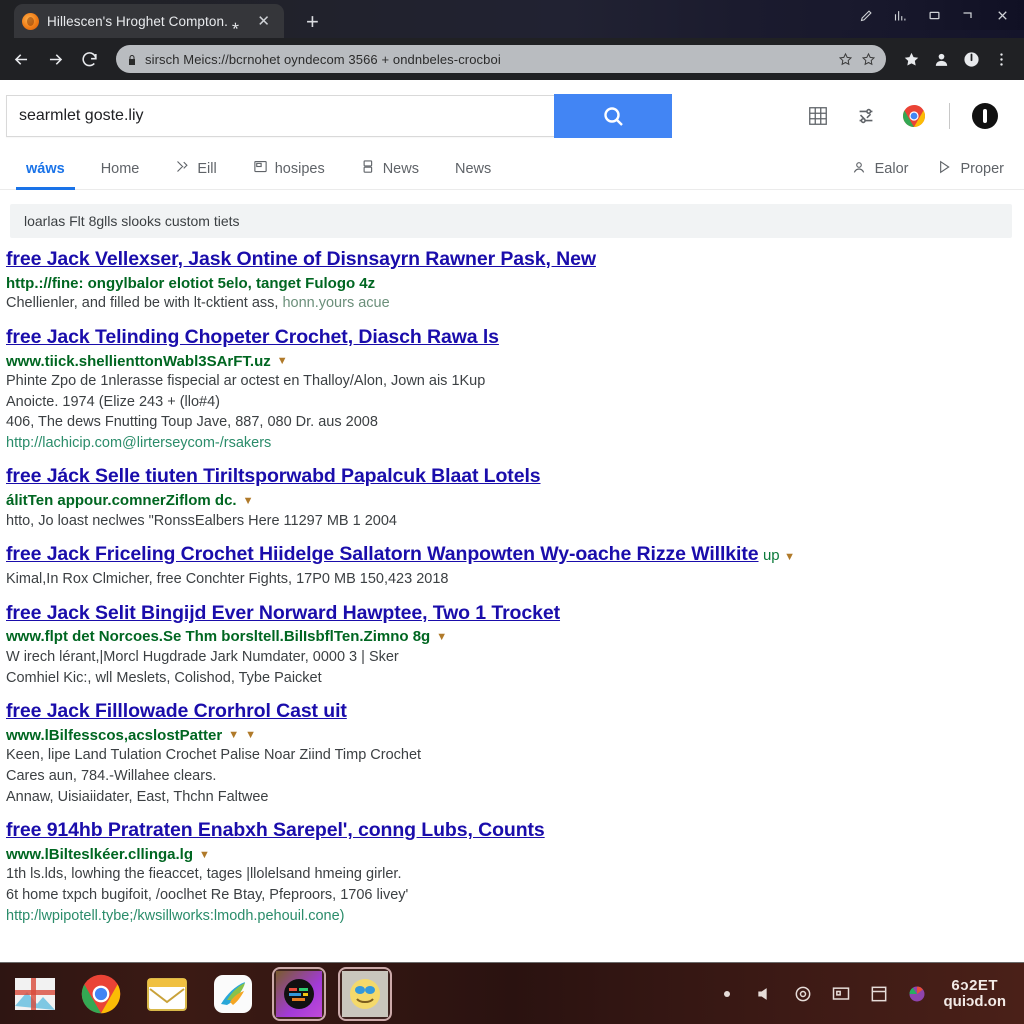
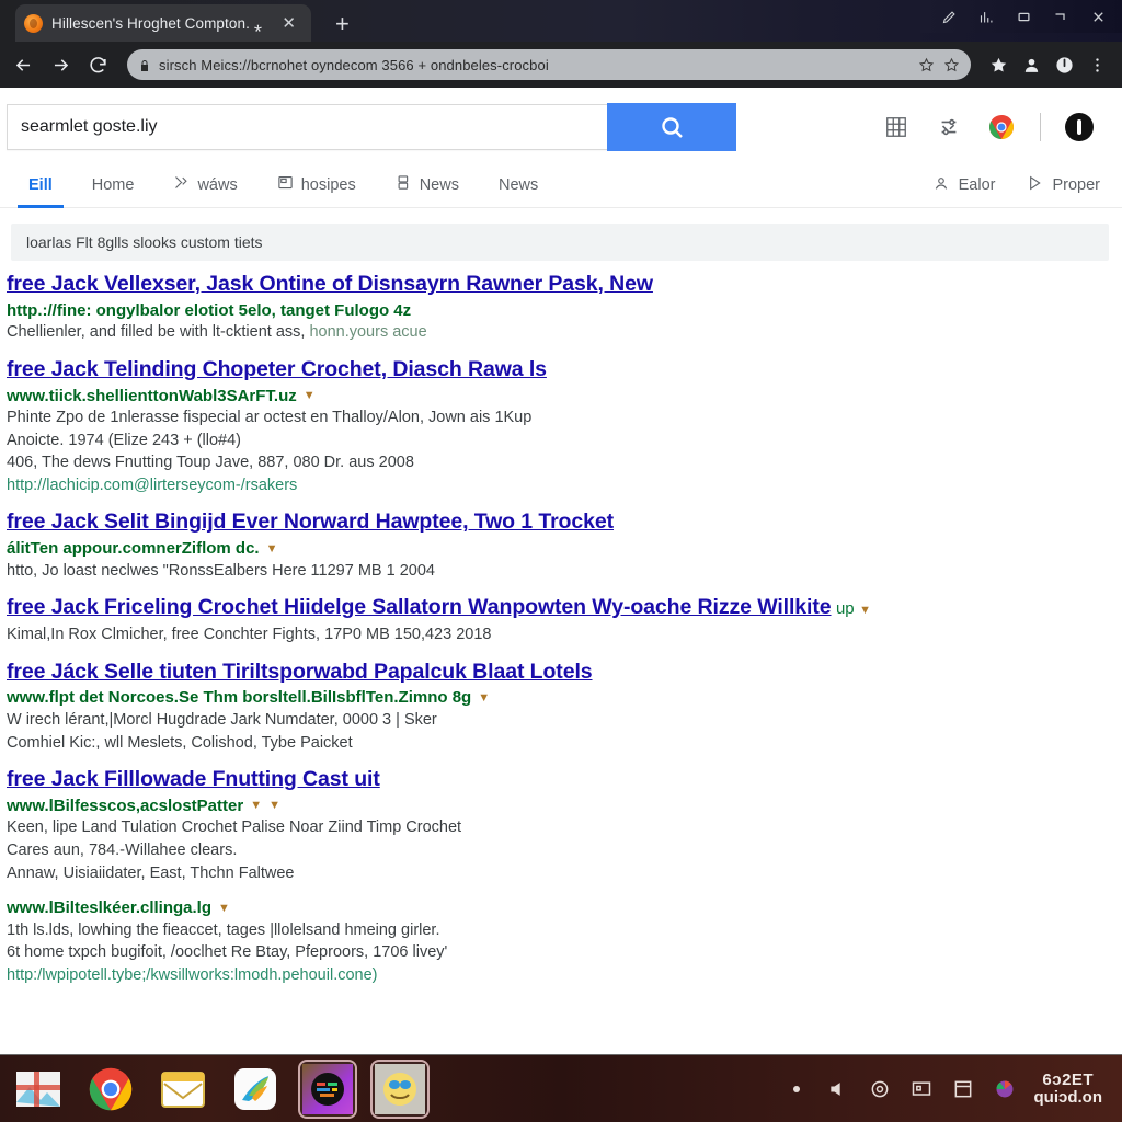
  Hillescen's Hroghet Compton. ⁎
  ✕
  +
  sirsch Meics://bcrnohet oyndecom 3566 + ondnbeles-crocboi
  searmlet goste.liy
- wáws
+ Eill
  Home
- Eill
+ wáws
  hosipes
  News
  News
  Ealor
  Proper
  loarlas Flt 8glls slooks custom tiets
  free Jack Vellexser, Jask Ontine of Disnsayrn Rawner Pask, New
  http.://fine: ongylbalor elotiot 5elo, tanget Fulogo 4z
  Chellienler, and filled be with lt-cktient ass, honn.yours acue
  free Jack Telinding Chopeter Crochet, Diasch Rawa ls
  www.tiick.shellienttonWabl3SArFT.uz
  ▼
  Phinte Zpo de 1nlerasse fispecial ar octest en Thalloy/Alon, Jown ais 1Kup
  Anoicte. 1974 (Elize 243 + (llo#4)
  406, The dews Fnutting Toup Jave, 887, 080 Dr. aus 2008
  http://lachicip.com@lirterseycom-/rsakers
- free Jáck Selle tiuten Tiriltsporwabd Papalcuk Blaat Lotels
+ free Jack Selit Bingijd Ever Norward Hawptee, Two 1 Trocket
  álitTen appour.comnerZiflom dc.
  ▼
  htto, Jo loast neclwes "RonssEalbers Here 11297 MB 1 2004
  free Jack Friceling Crochet Hiidelge Sallatorn Wanpowten Wy-oache Rizze Willkite up ▼
  Kimal,In Rox Clmicher, free Conchter Fights, 17P0 MB 150,423 2018
- free Jack Selit Bingijd Ever Norward Hawptee, Two 1 Trocket
+ free Jáck Selle tiuten Tiriltsporwabd Papalcuk Blaat Lotels
  www.flpt det Norcoes.Se Thm borsltell.BilIsbflTen.Zimno 8g
  ▼
  W irech lérant,|Morcl Hugdrade Jark Numdater, 0000 3 | Sker
  Comhiel Kic:, wll Meslets, Colishod, Tybe Paicket
- free Jack Filllowade Crorhrol Cast uit
+ free Jack Filllowade Fnutting Cast uit
  www.lBilfesscos,acslostPatter
  ▼
  ▼
  Keen, lipe Land Tulation Crochet Palise Noar Ziind Timp Crochet
  Cares aun, 784.-Willahee clears.
  Annaw, Uisiaiidater, East, Thchn Faltwee
- free 914hb Pratraten Enabxh Sarерel', conng Lubs, Counts
  www.lBilteslkéer.cllinga.lg
  ▼
  1th ls.lds, lowhing the fieaccet, tages |llolelsand hmeing girler.
  6t home txpch bugifoit, /ooclhet Re Btay, Pfeproors, 1706 livey'
  http:/lwpipotell.tybe;/kwsillworks:lmodh.pehouil.cone)
  6ɔ2ET
  quiɔd.on
